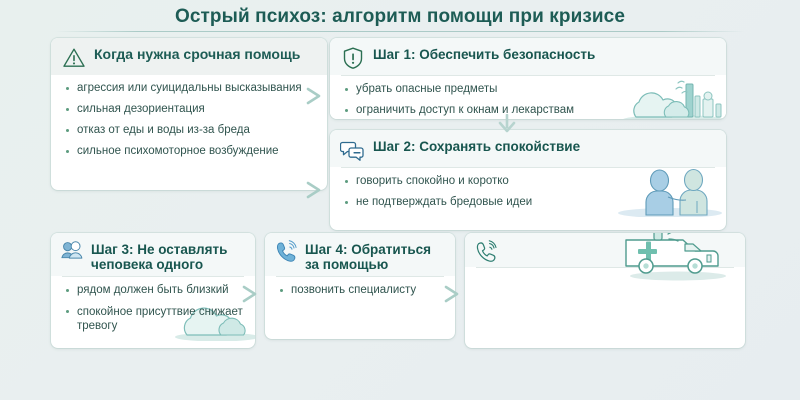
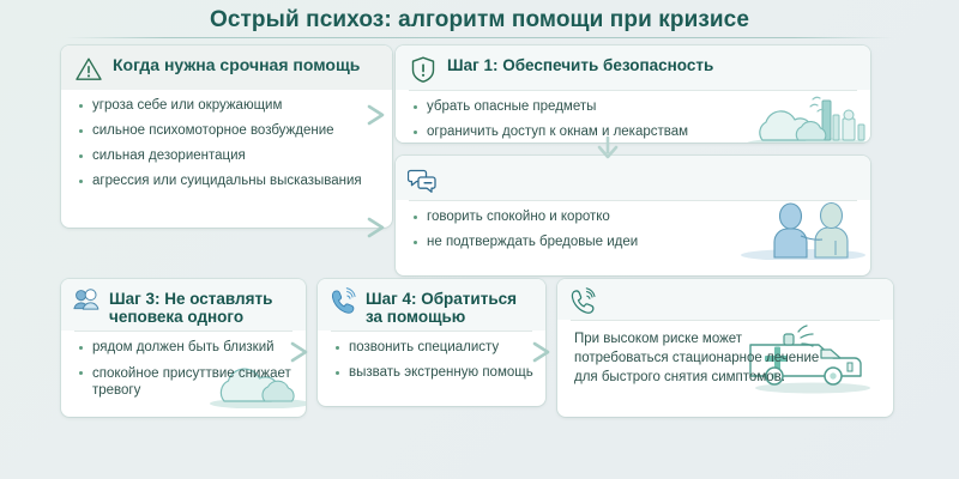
  Острый психоз: алгоритм помощи при кризисе
  Когда нужна срочная помощь
+ угроза себе или окружающим
- агрессия или суицидальны высказывания
+ сильное психомоторное возбуждение
  сильная дезориентация
- отказ от еды и воды из-за бреда
- сильное психомоторное возбуждение
+ агрессия или суицидальны высказывания
  Шаг 1: Обеспечить безопасность
  убрать опасные предметы
  ограничить доступ к окнам и лекарствам
- Шаг 2: Сохранять спокойствие
  говорить спокойно и коротко
  не подтверждать бредовые идеи
  Шаг 3: Не оставлять чеповека одного
  рядом должен быть близкий
  спокойное присуттвие снижает тревогу
  Шаг 4: Обратиться за помощью
  позвонить специалисту
+ вызвать экстренную помощь
+ При высоком риске может потребоваться стационарное лечение для быстрого снятия симптомов.
